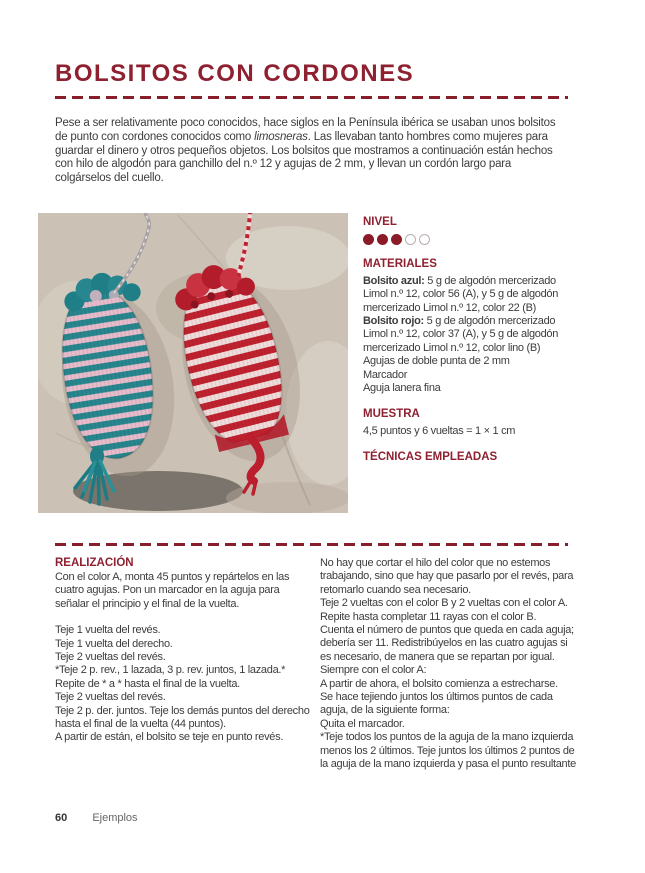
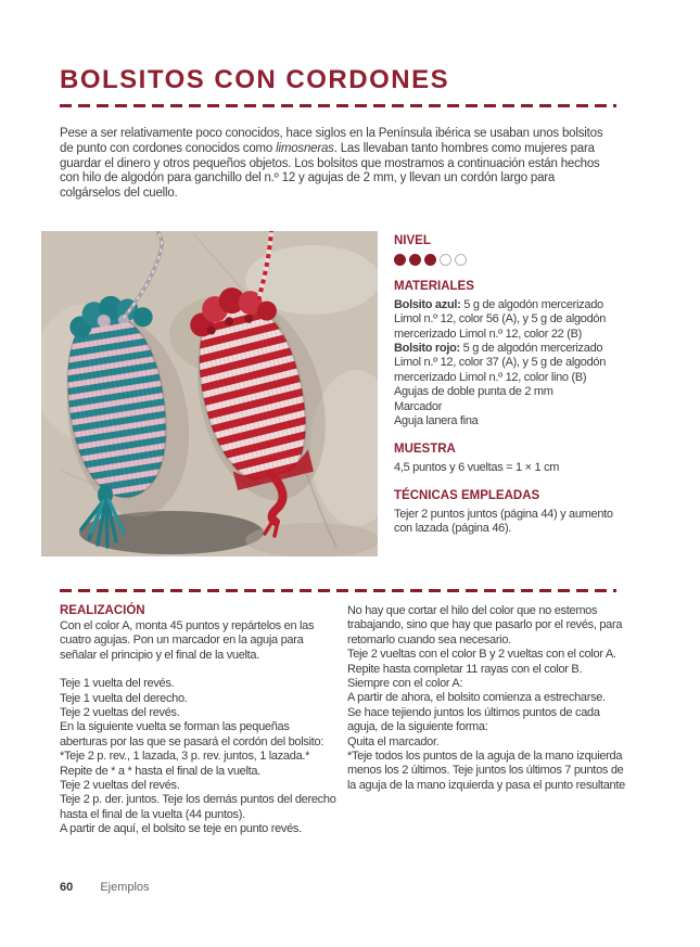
  BOLSITOS CON CORDONES
  Pese a ser relativamente poco conocidos, hace siglos en la Península ibérica se usaban unos bolsitos de punto con cordones conocidos como limosneras. Las llevaban tanto hombres como mujeres para guardar el dinero y otros pequeños objetos. Los bolsitos que mostramos a continuación están hechos con hilo de algodón para ganchillo del n.º 12 y agujas de 2 mm, y llevan un cordón largo para colgárselos del cuello.
  NIVEL
  MATERIALES
  Bolsito azul: 5 g de algodón mercerizado Limol n.º 12, color 56 (A), y 5 g de algodón mercerizado Limol n.º 12, color 22 (B)
  Bolsito rojo: 5 g de algodón mercerizado Limol n.º 12, color 37 (A), y 5 g de algodón mercerizado Limol n.º 12, color lino (B)
  Agujas de doble punta de 2 mm
  Marcador
  Aguja lanera fina
  MUESTRA
  4,5 puntos y 6 vueltas = 1 × 1 cm
  TÉCNICAS EMPLEADAS
+ Tejer 2 puntos juntos (página 44) y aumento con lazada (página 46).
  REALIZACIÓN
  Con el color A, monta 45 puntos y repártelos en las cuatro agujas. Pon un marcador en la aguja para señalar el principio y el final de la vuelta.
  Teje 1 vuelta del revés.
  Teje 1 vuelta del derecho.
  Teje 2 vueltas del revés.
+ En la siguiente vuelta se forman las pequeñas aberturas por las que se pasará el cordón del bolsito:
  *Teje 2 p. rev., 1 lazada, 3 p. rev. juntos, 1 lazada.* Repite de * a * hasta el final de la vuelta.
  Teje 2 vueltas del revés.
  Teje 2 p. der. juntos. Teje los demás puntos del derecho hasta el final de la vuelta (44 puntos).
- A partir de están, el bolsito se teje en punto revés.
+ A partir de aquí, el bolsito se teje en punto revés.
  No hay que cortar el hilo del color que no estemos trabajando, sino que hay que pasarlo por el revés, para retomarlo cuando sea necesario.
  Teje 2 vueltas con el color B y 2 vueltas con el color A.
  Repite hasta completar 11 rayas con el color B.
- Cuenta el número de puntos que queda en cada aguja; debería ser 11. Redistribúyelos en las cuatro agujas si es necesario, de manera que se repartan por igual.
  Siempre con el color A:
  A partir de ahora, el bolsito comienza a estrecharse.
  Se hace tejiendo juntos los últimos puntos de cada aguja, de la siguiente forma:
  Quita el marcador.
- *Teje todos los puntos de la aguja de la mano izquierda menos los 2 últimos. Teje juntos los últimos 2 puntos de la aguja de la mano izquierda y pasa el punto resultante
+ *Teje todos los puntos de la aguja de la mano izquierda menos los 2 últimos. Teje juntos los últimos 7 puntos de la aguja de la mano izquierda y pasa el punto resultante
  60 Ejemplos
